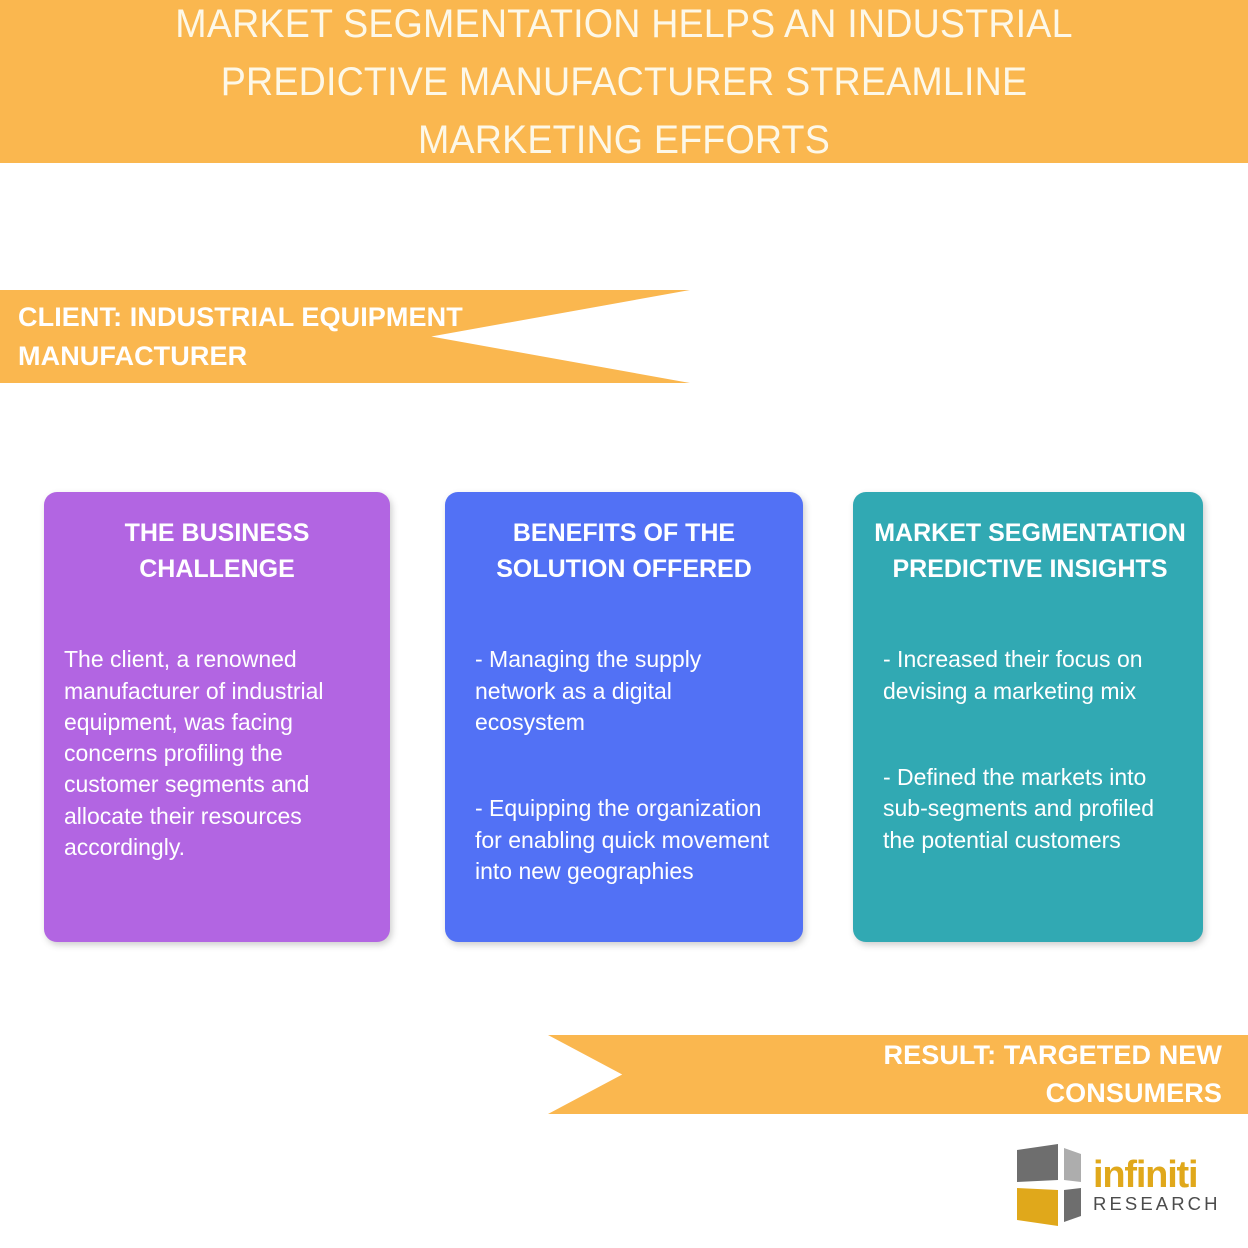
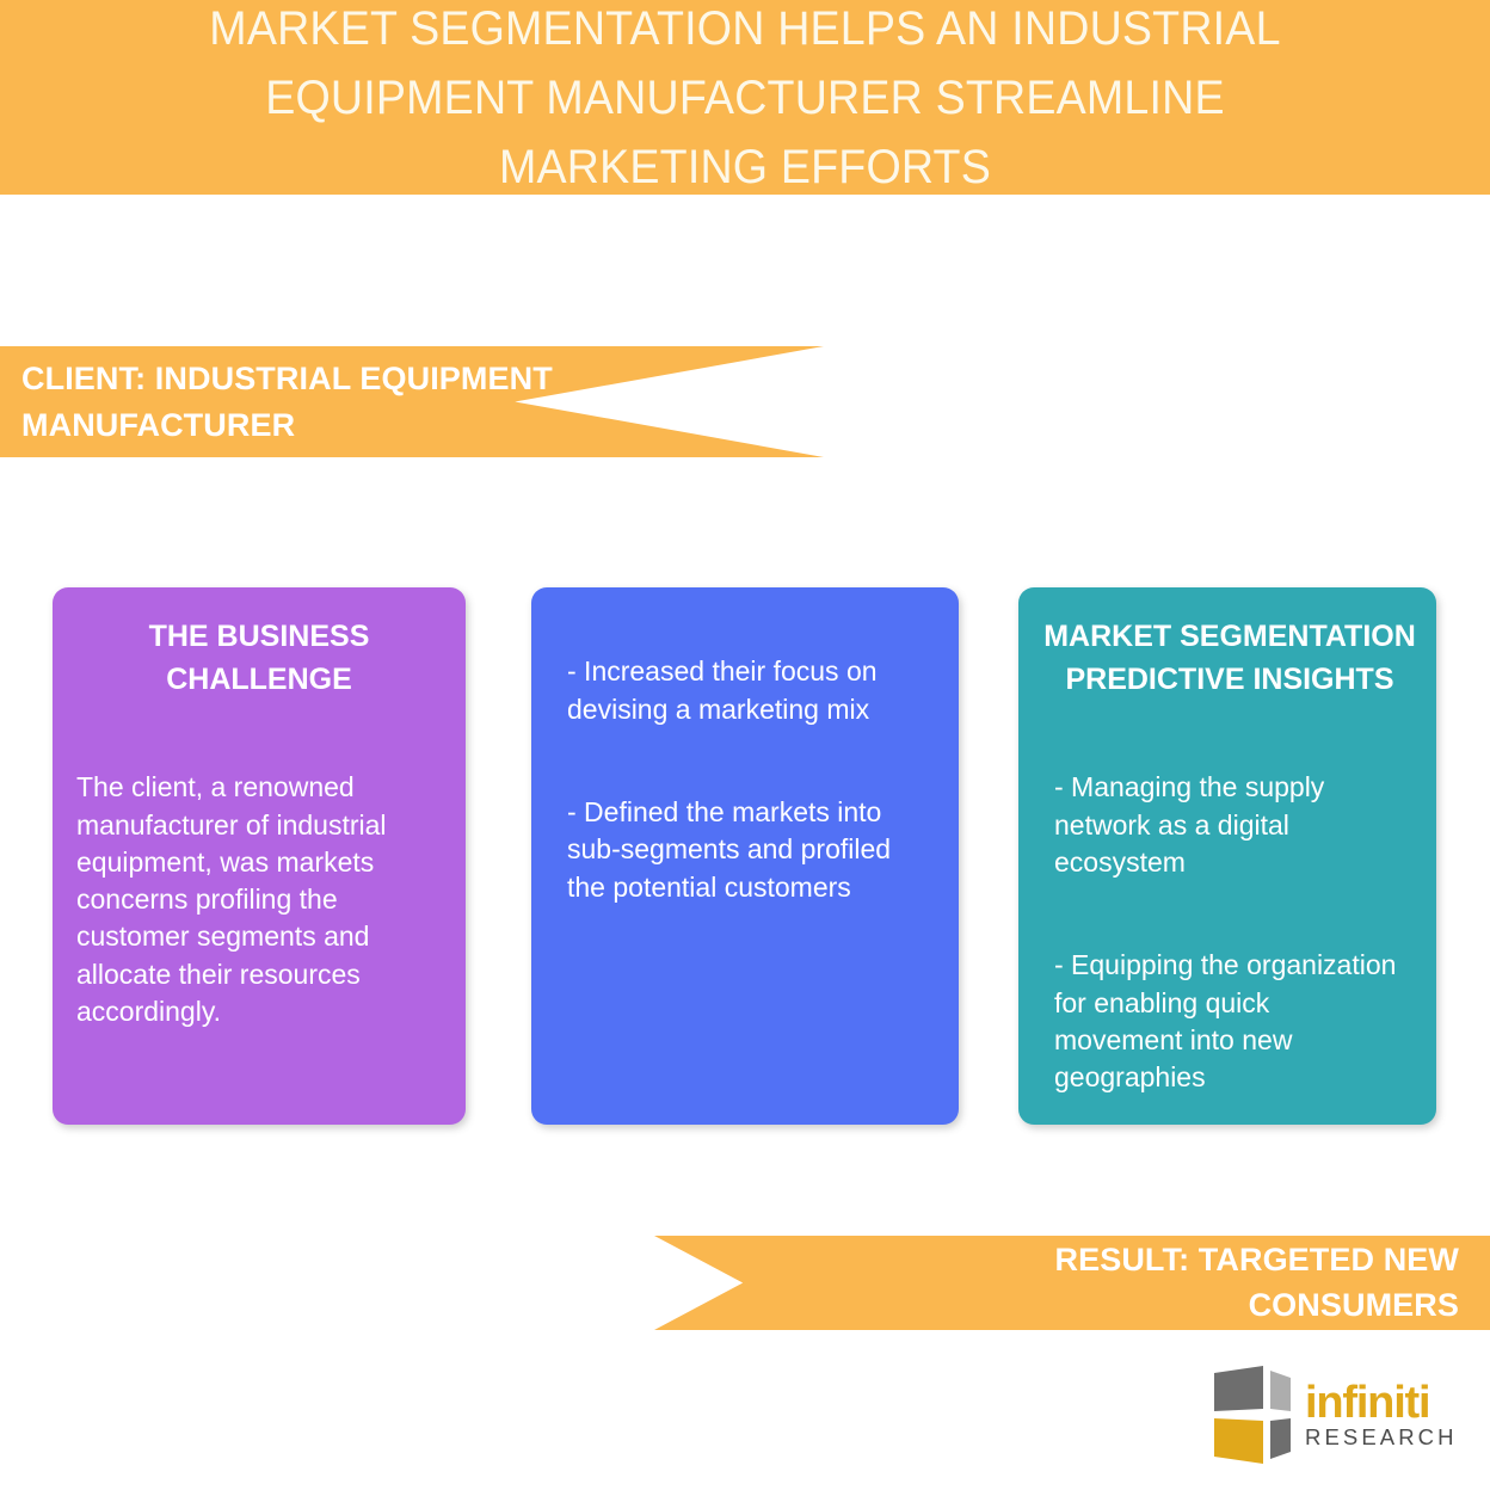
- MARKET SEGMENTATION HELPS AN INDUSTRIAL PREDICTIVE MANUFACTURER STREAMLINE MARKETING EFFORTS
+ MARKET SEGMENTATION HELPS AN INDUSTRIAL EQUIPMENT MANUFACTURER STREAMLINE MARKETING EFFORTS
  CLIENT: INDUSTRIAL EQUIPMENT MANUFACTURER
  THE BUSINESS CHALLENGE
- The client, a renowned manufacturer of industrial equipment, was facing concerns profiling the customer segments and allocate their resources accordingly.
+ The client, a renowned manufacturer of industrial equipment, was markets concerns profiling the customer segments and allocate their resources accordingly.
- BENEFITS OF THE SOLUTION OFFERED
- - Managing the supply network as a digital ecosystem
+ - Increased their focus on devising a marketing mix
- - Equipping the organization for enabling quick movement into new geographies
+ - Defined the markets into sub-segments and profiled the potential customers
  MARKET SEGMENTATION PREDICTIVE INSIGHTS
- - Increased their focus on devising a marketing mix
+ - Managing the supply network as a digital ecosystem
- - Defined the markets into sub-segments and profiled the potential customers
+ - Equipping the organization for enabling quick movement into new geographies
  RESULT: TARGETED NEW CONSUMERS
  infiniti
  RESEARCH
